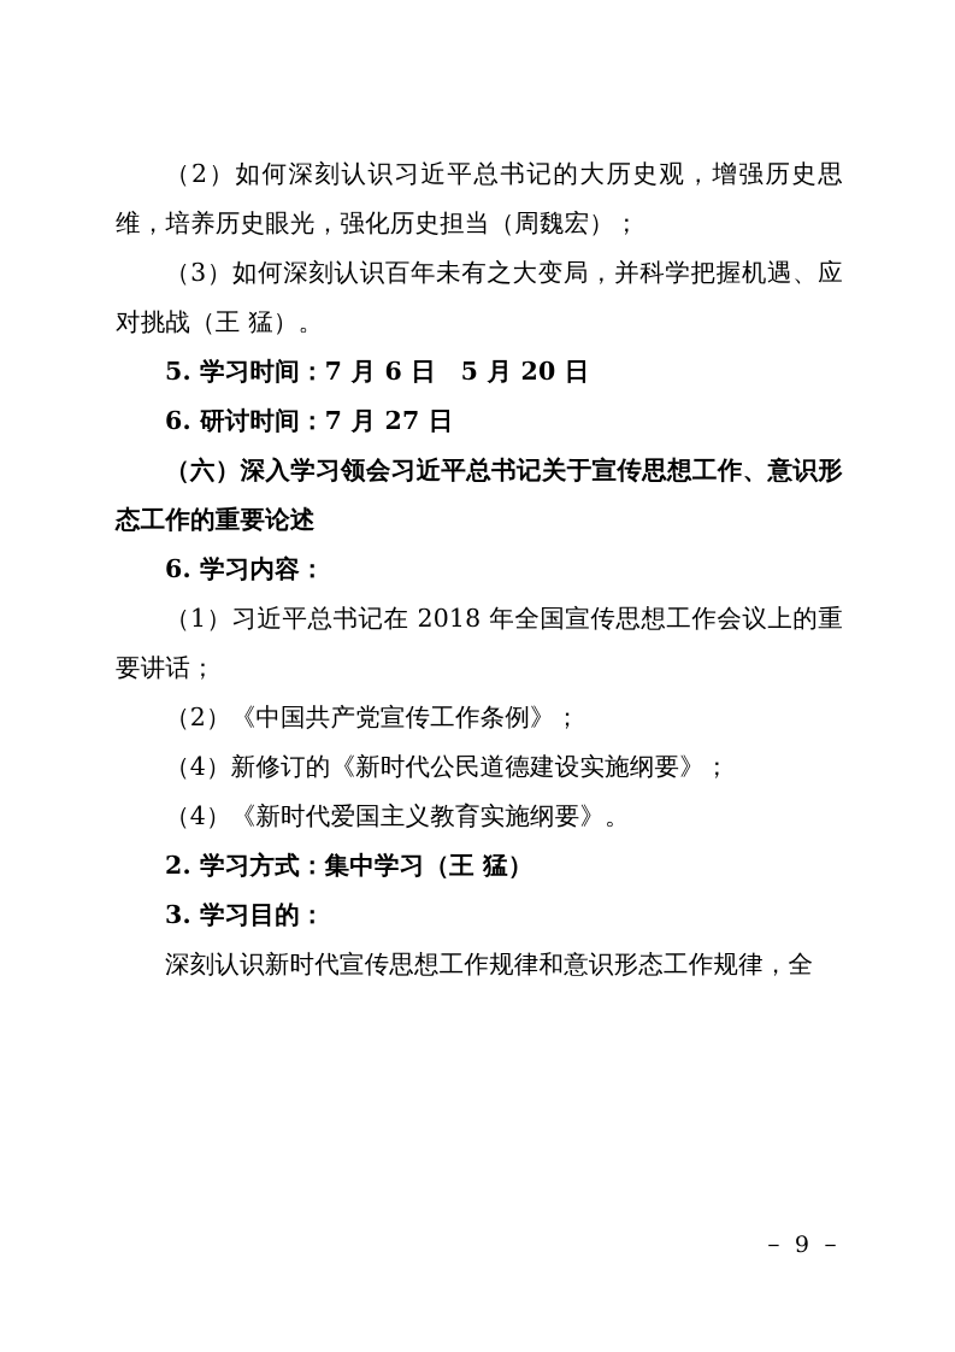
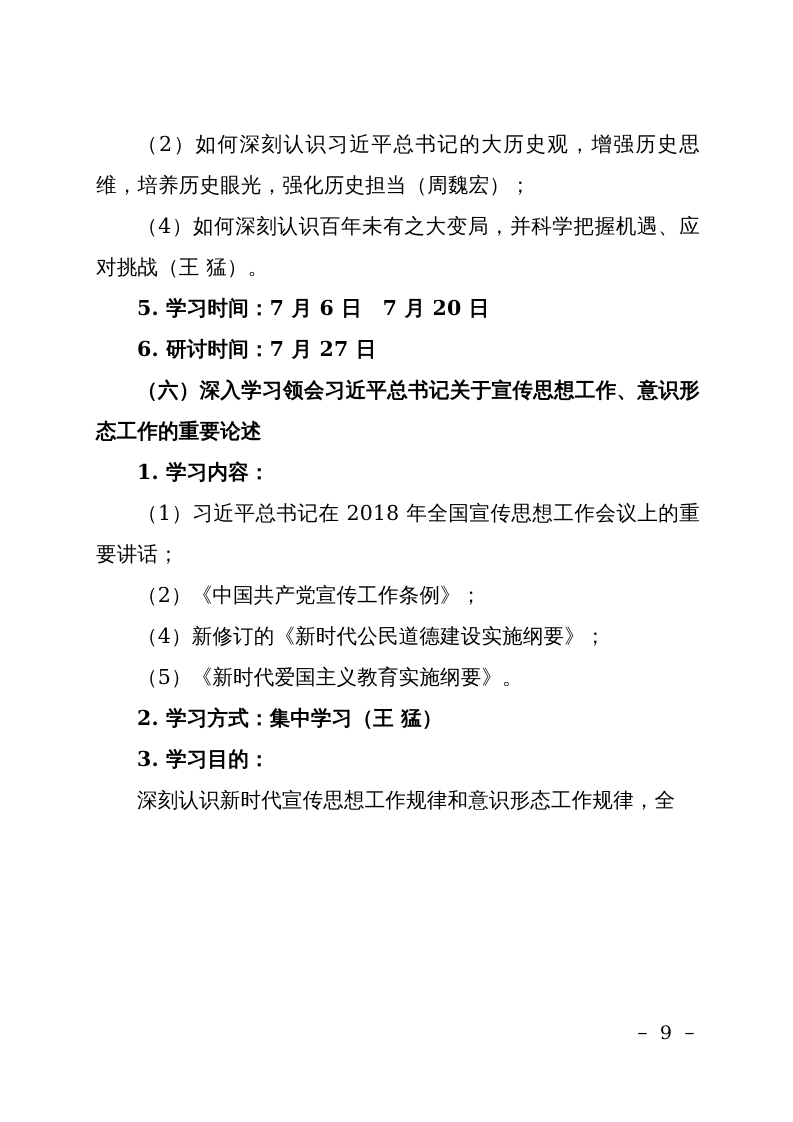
  （2）如何深刻认识习近平总书记的大历史观，增强历史思维，培养历史眼光，强化历史担当（周魏宏）；
- （3）如何深刻认识百年未有之大变局，并科学把握机遇、应对挑战（王 猛）。
+ （4）如何深刻认识百年未有之大变局，并科学把握机遇、应对挑战（王 猛）。
- 5. 学习时间：7 月 6 日 5 月 20 日
+ 5. 学习时间：7 月 6 日 7 月 20 日
  6. 研讨时间：7 月 27 日
  （六）深入学习领会习近平总书记关于宣传思想工作、意识形态工作的重要论述
- 6. 学习内容：
+ 1. 学习内容：
  （1）习近平总书记在 2018 年全国宣传思想工作会议上的重要讲话；
  （2）《中国共产党宣传工作条例》；
  （4）新修订的《新时代公民道德建设实施纲要》；
- （4）《新时代爱国主义教育实施纲要》。
+ （5）《新时代爱国主义教育实施纲要》。
  2. 学习方式：集中学习（王 猛）
  3. 学习目的：
  深刻认识新时代宣传思想工作规律和意识形态工作规律，全
  － 9 －
